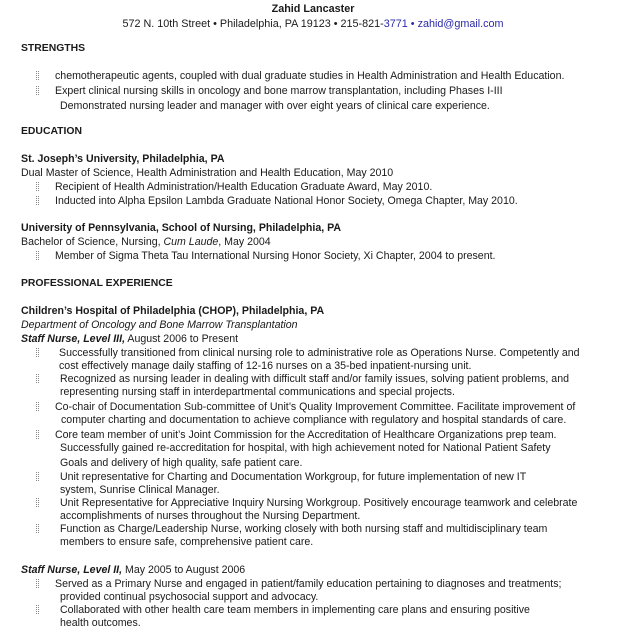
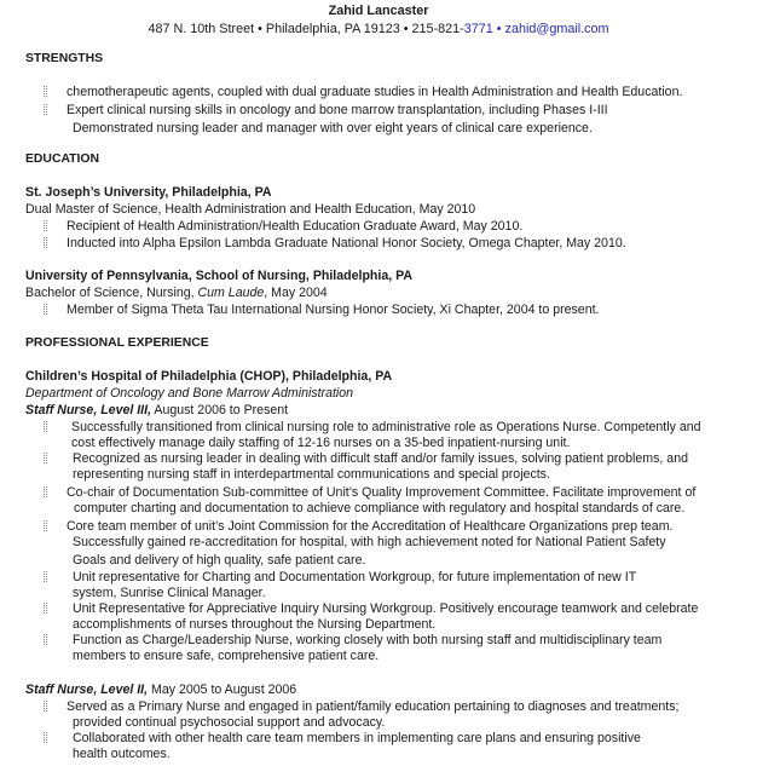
  Zahid Lancaster
- 572 N. 10th Street • Philadelphia, PA 19123 • 215-821-3771 • zahid@gmail.com
+ 487 N. 10th Street • Philadelphia, PA 19123 • 215-821-3771 • zahid@gmail.com
  STRENGTHS
  chemotherapeutic agents, coupled with dual graduate studies in Health Administration and Health Education.
  Expert clinical nursing skills in oncology and bone marrow transplantation, including Phases I-III
  Demonstrated nursing leader and manager with over eight years of clinical care experience.
  EDUCATION
  St. Joseph’s University, Philadelphia, PA
  Dual Master of Science, Health Administration and Health Education, May 2010
  Recipient of Health Administration/Health Education Graduate Award, May 2010.
  Inducted into Alpha Epsilon Lambda Graduate National Honor Society, Omega Chapter, May 2010.
  University of Pennsylvania, School of Nursing, Philadelphia, PA
  Bachelor of Science, Nursing, Cum Laude, May 2004
  Member of Sigma Theta Tau International Nursing Honor Society, Xi Chapter, 2004 to present.
  PROFESSIONAL EXPERIENCE
  Children’s Hospital of Philadelphia (CHOP), Philadelphia, PA
- Department of Oncology and Bone Marrow Transplantation
+ Department of Oncology and Bone Marrow Administration
  Staff Nurse, Level III, August 2006 to Present
  Successfully transitioned from clinical nursing role to administrative role as Operations Nurse. Competently and
  cost effectively manage daily staffing of 12-16 nurses on a 35-bed inpatient-nursing unit.
  Recognized as nursing leader in dealing with difficult staff and/or family issues, solving patient problems, and
  representing nursing staff in interdepartmental communications and special projects.
  Co-chair of Documentation Sub-committee of Unit’s Quality Improvement Committee. Facilitate improvement of
  computer charting and documentation to achieve compliance with regulatory and hospital standards of care.
  Core team member of unit’s Joint Commission for the Accreditation of Healthcare Organizations prep team.
  Successfully gained re-accreditation for hospital, with high achievement noted for National Patient Safety
  Goals and delivery of high quality, safe patient care.
  Unit representative for Charting and Documentation Workgroup, for future implementation of new IT
  system, Sunrise Clinical Manager.
  Unit Representative for Appreciative Inquiry Nursing Workgroup. Positively encourage teamwork and celebrate
  accomplishments of nurses throughout the Nursing Department.
  Function as Charge/Leadership Nurse, working closely with both nursing staff and multidisciplinary team
  members to ensure safe, comprehensive patient care.
  Staff Nurse, Level II, May 2005 to August 2006
  Served as a Primary Nurse and engaged in patient/family education pertaining to diagnoses and treatments;
  provided continual psychosocial support and advocacy.
  Collaborated with other health care team members in implementing care plans and ensuring positive
  health outcomes.
